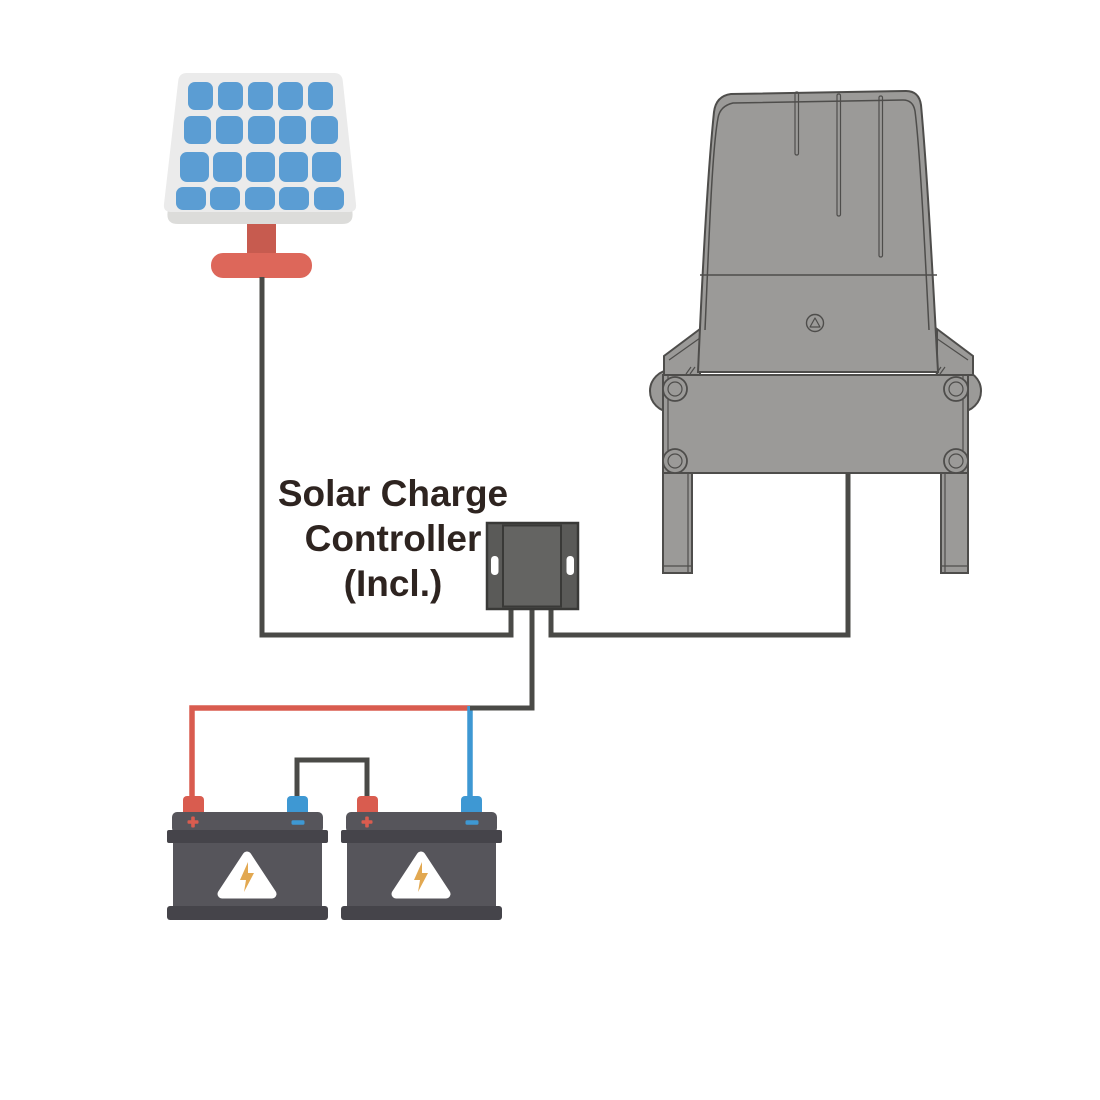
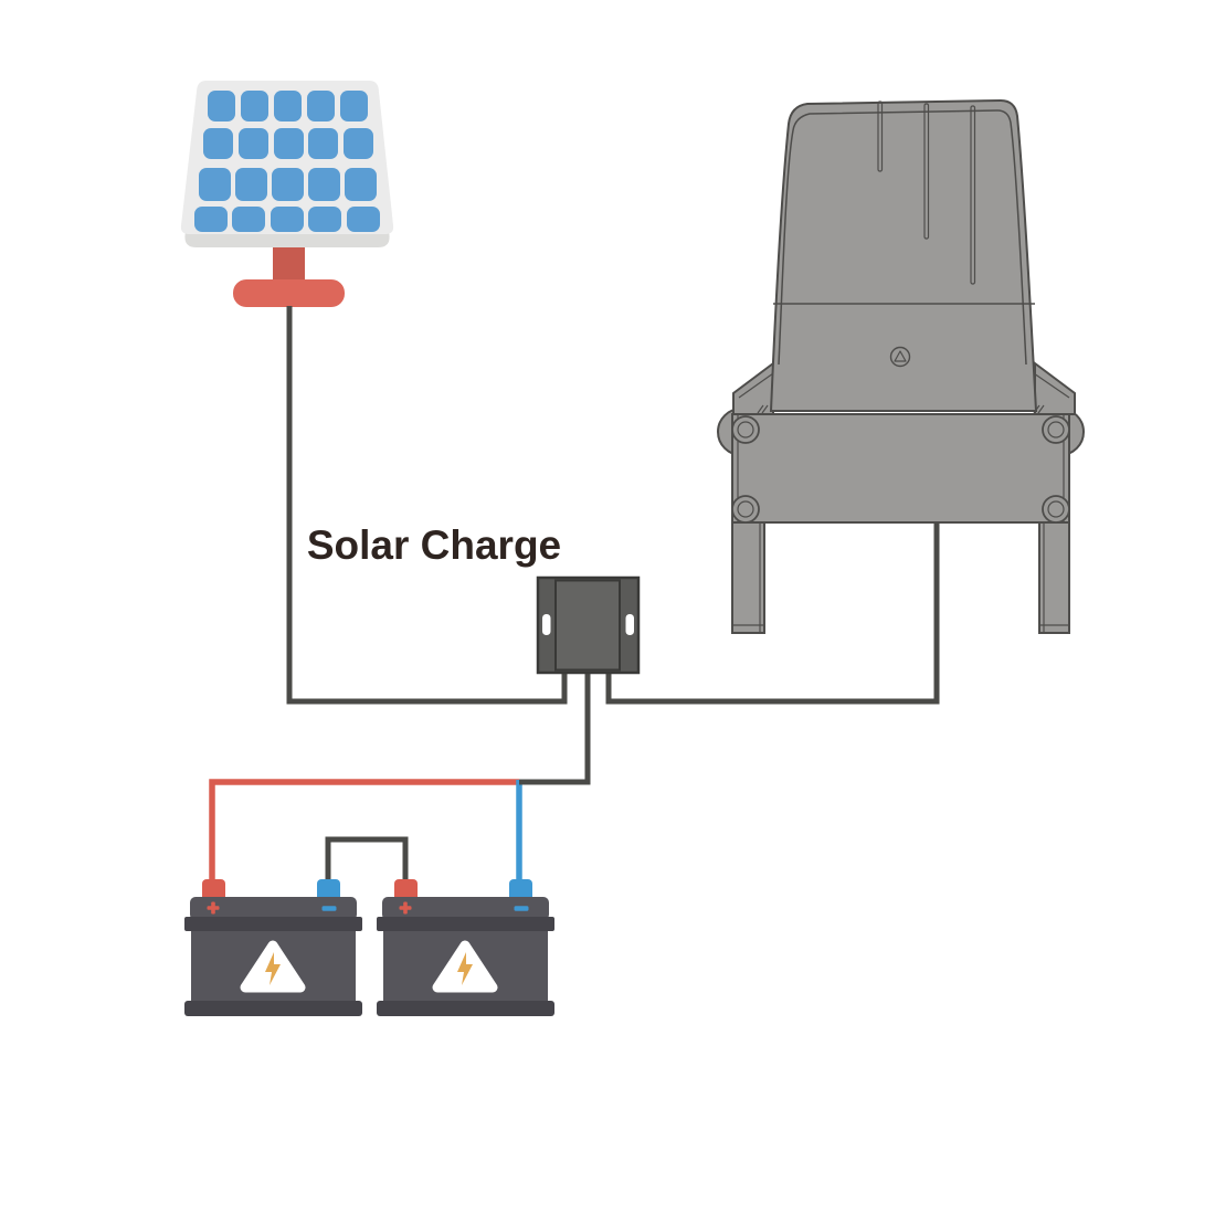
  Solar Charge
- Controller
- (Incl.)
